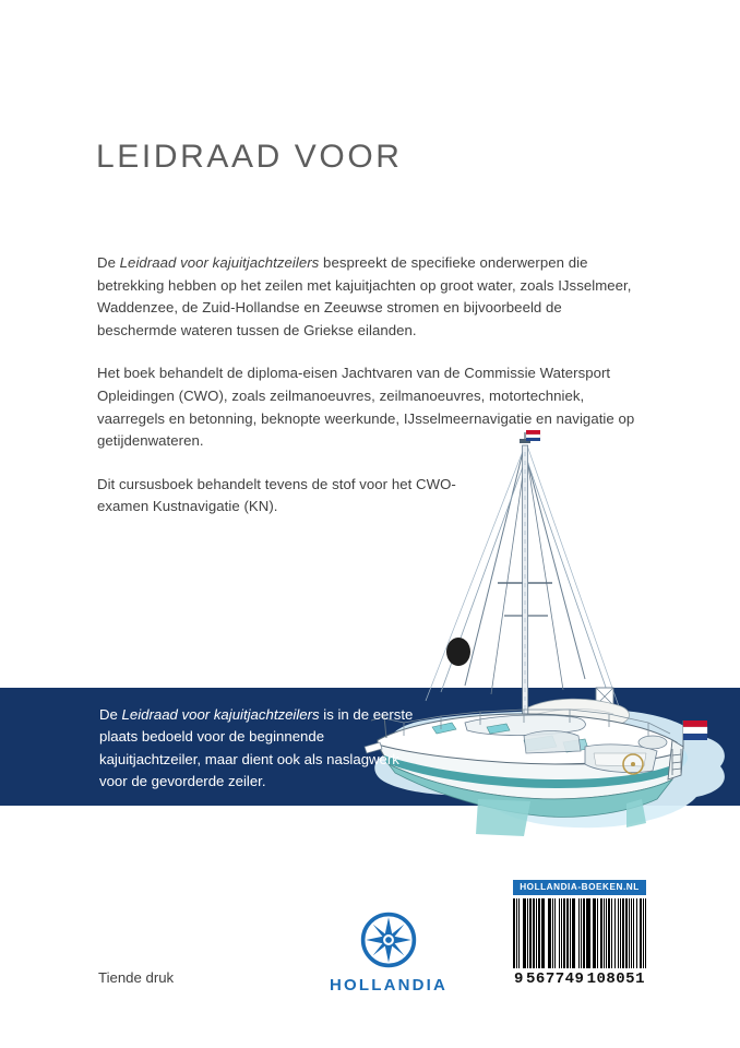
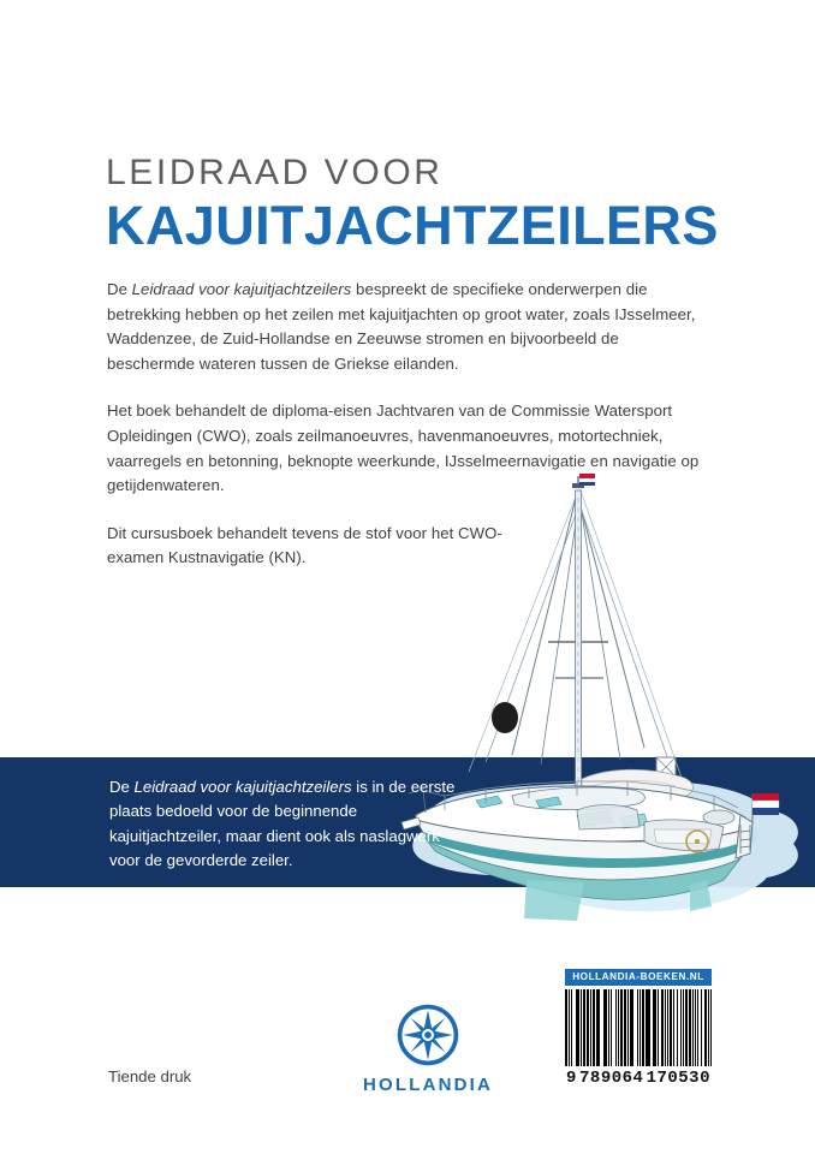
  LEIDRAAD VOOR
+ KAJUITJACHTZEILERS
  De Leidraad voor kajuitjachtzeilers bespreekt de specifieke onderwerpen die betrekking hebben op het zeilen met kajuitjachten op groot water, zoals IJsselmeer, Waddenzee, de Zuid-Hollandse en Zeeuwse stromen en bijvoorbeeld de beschermde wateren tussen de Griekse eilanden.
- Het boek behandelt de diploma-eisen Jachtvaren van de Commissie Watersport Opleidingen (CWO), zoals zeilmanoeuvres, zeilmanoeuvres, motortechniek, vaarregels en betonning, beknopte weerkunde, IJsselmeernavigatie en navigatie op getijdenwateren.
+ Het boek behandelt de diploma-eisen Jachtvaren van de Commissie Watersport Opleidingen (CWO), zoals zeilmanoeuvres, havenmanoeuvres, motortechniek, vaarregels en betonning, beknopte weerkunde, IJsselmeernavigatie en navigatie op getijdenwateren.
  Dit cursusboek behandelt tevens de stof voor het CWO-examen Kustnavigatie (KN).
  De Leidraad voor kajuitjachtzeilers is in de eerste plaats bedoeld voor de beginnende kajuitjachtzeiler, maar dient ook als naslagwerk voor de gevorderde zeiler.
  Tiende druk
  HOLLANDIA
  HOLLANDIA-BOEKEN.NL
  9
- 567749
+ 789064
- 108051
+ 170530
